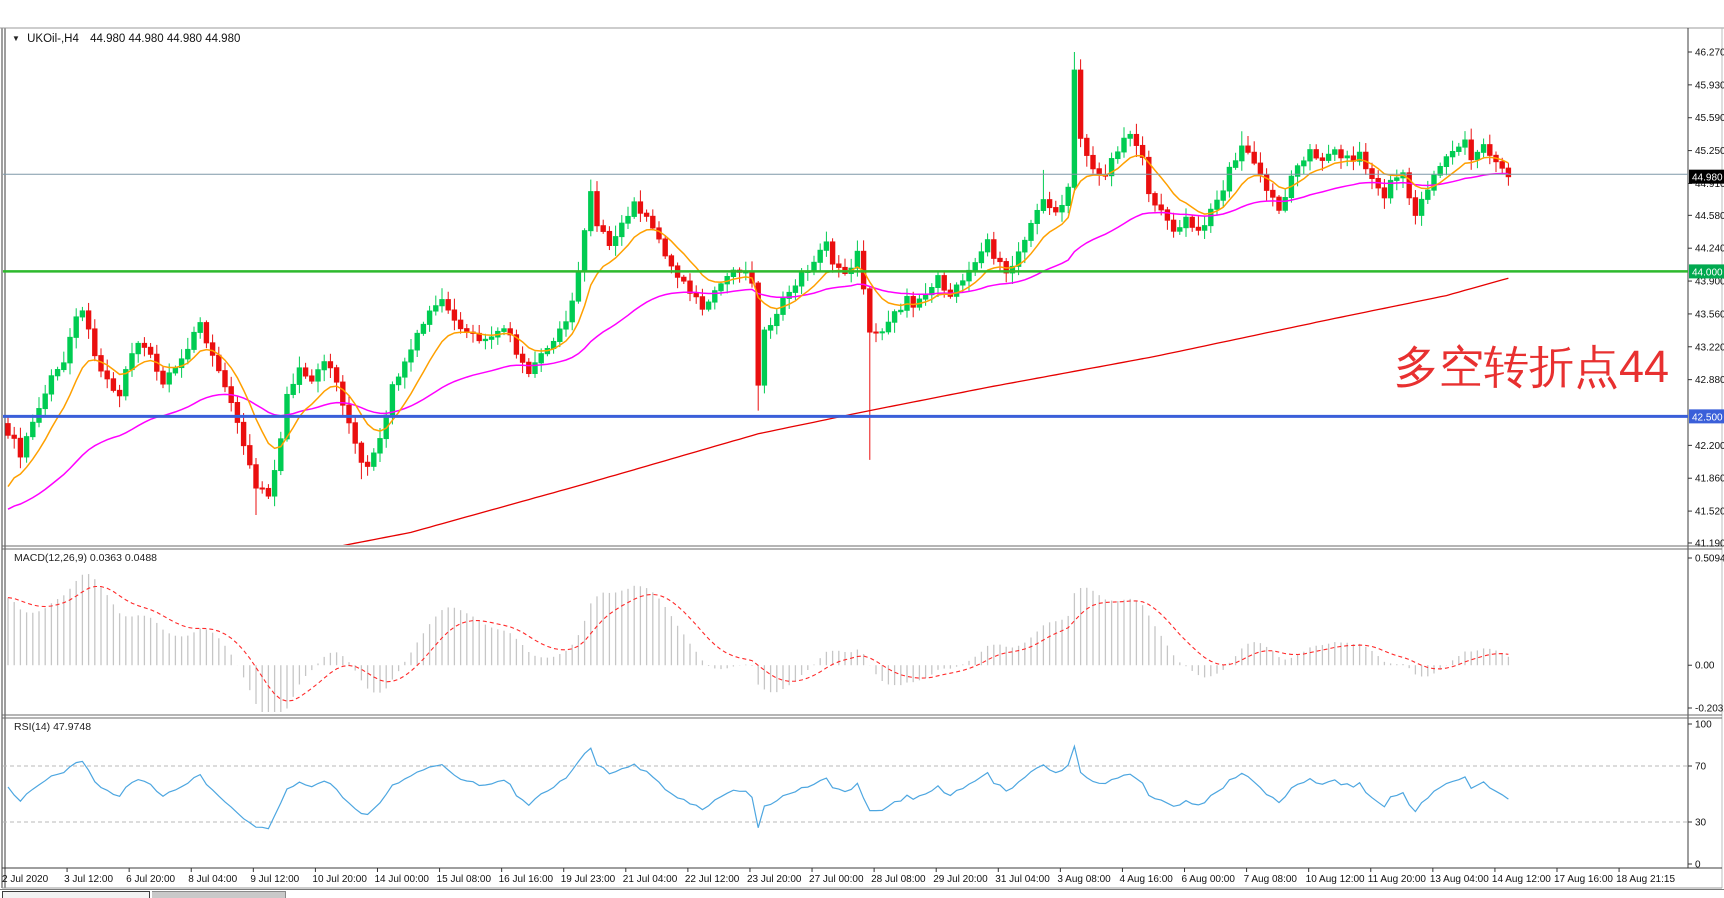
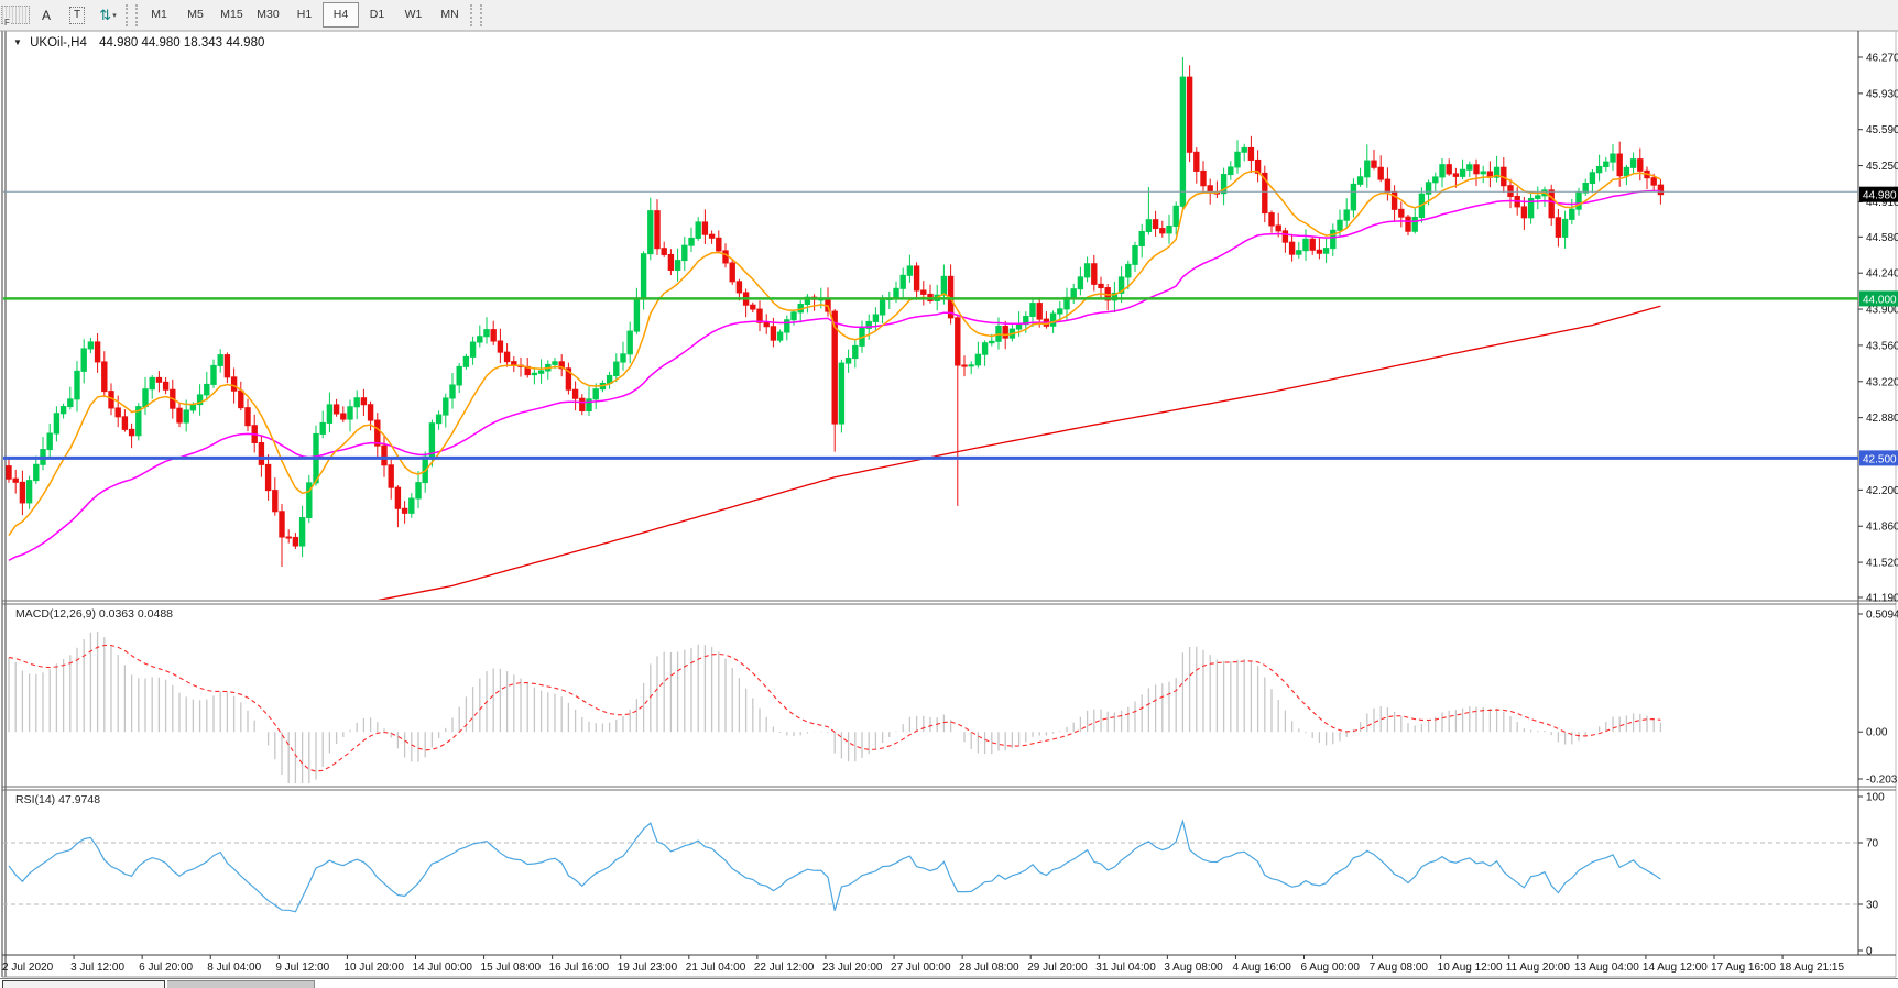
+ F
+ A
+ T
+ ⇅
+ M1
+ M5
+ M15
+ M30
+ H1
+ H4
+ D1
+ W1
+ MN
- ▼ UKOil-,H4 44.980 44.980 44.980 44.980
+ ▼ UKOil-,H4 44.980 44.980 18.343 44.980
  MACD(12,26,9) 0.0363 0.0488
  RSI(14) 47.9748
- 多空转折点44
  46.270
  45.930
  45.590
  45.250
  44.910
  44.580
  44.240
  43.900
  43.560
  43.220
  42.880
  42.200
  41.860
  41.520
  41.190
  0.5094
  0.00
  -0.203
  100
  70
  30
  0
  44.980
  44.000
  42.500
  2 Jul 2020
  3 Jul 12:00
  6 Jul 20:00
  8 Jul 04:00
  9 Jul 12:00
  10 Jul 20:00
  14 Jul 00:00
  15 Jul 08:00
  16 Jul 16:00
  19 Jul 23:00
  21 Jul 04:00
  22 Jul 12:00
  23 Jul 20:00
  27 Jul 00:00
  28 Jul 08:00
  29 Jul 20:00
  31 Jul 04:00
  3 Aug 08:00
  4 Aug 16:00
  6 Aug 00:00
  7 Aug 08:00
  10 Aug 12:00
  11 Aug 20:00
  13 Aug 04:00
  14 Aug 12:00
  17 Aug 16:00
  18 Aug 21:15
